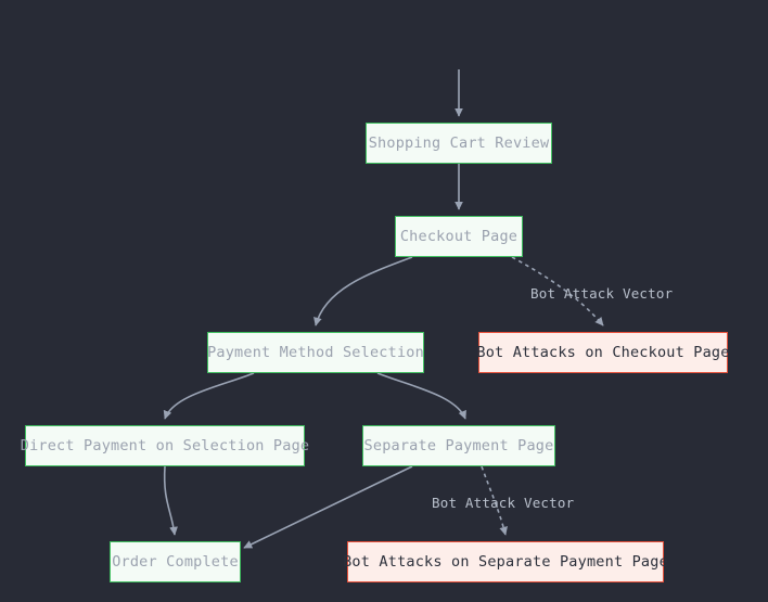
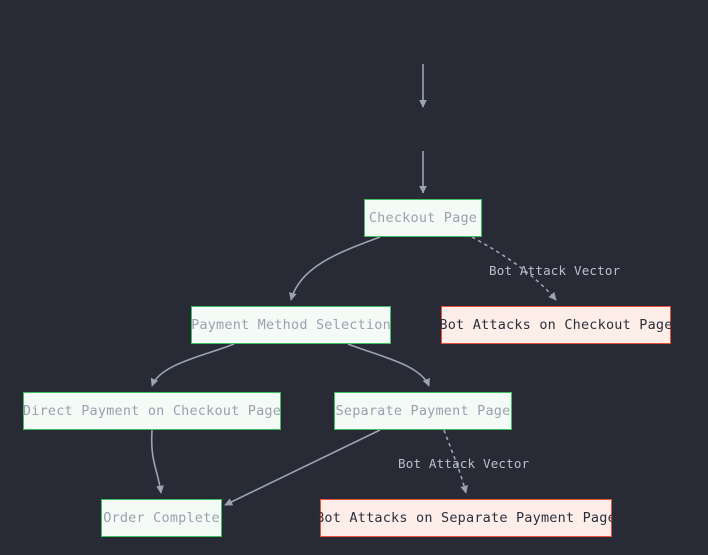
- Shopping Cart Review
  Checkout Page
  Payment Method Selection
  Bot Attacks on Checkout Page
- Direct Payment on Selection Page
+ Direct Payment on Checkout Page
  Separate Payment Page
  Order Complete
  Bot Attacks on Separate Payment Page
  Bot Attack Vector
  Bot Attack Vector
